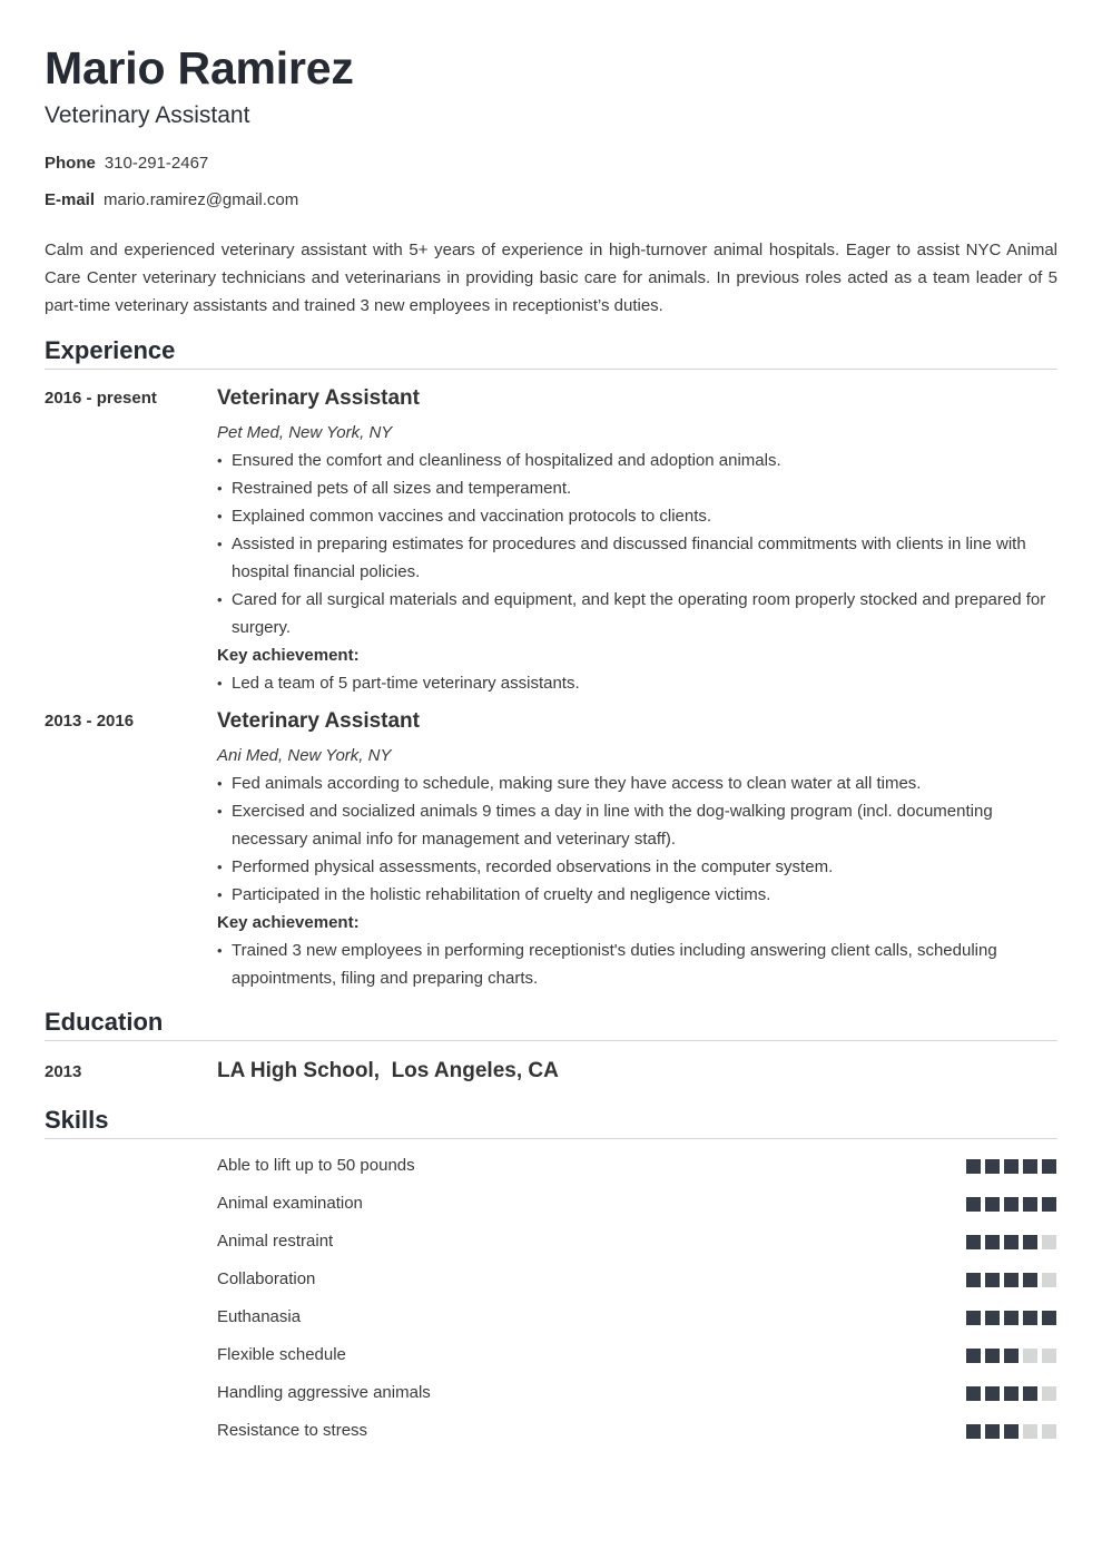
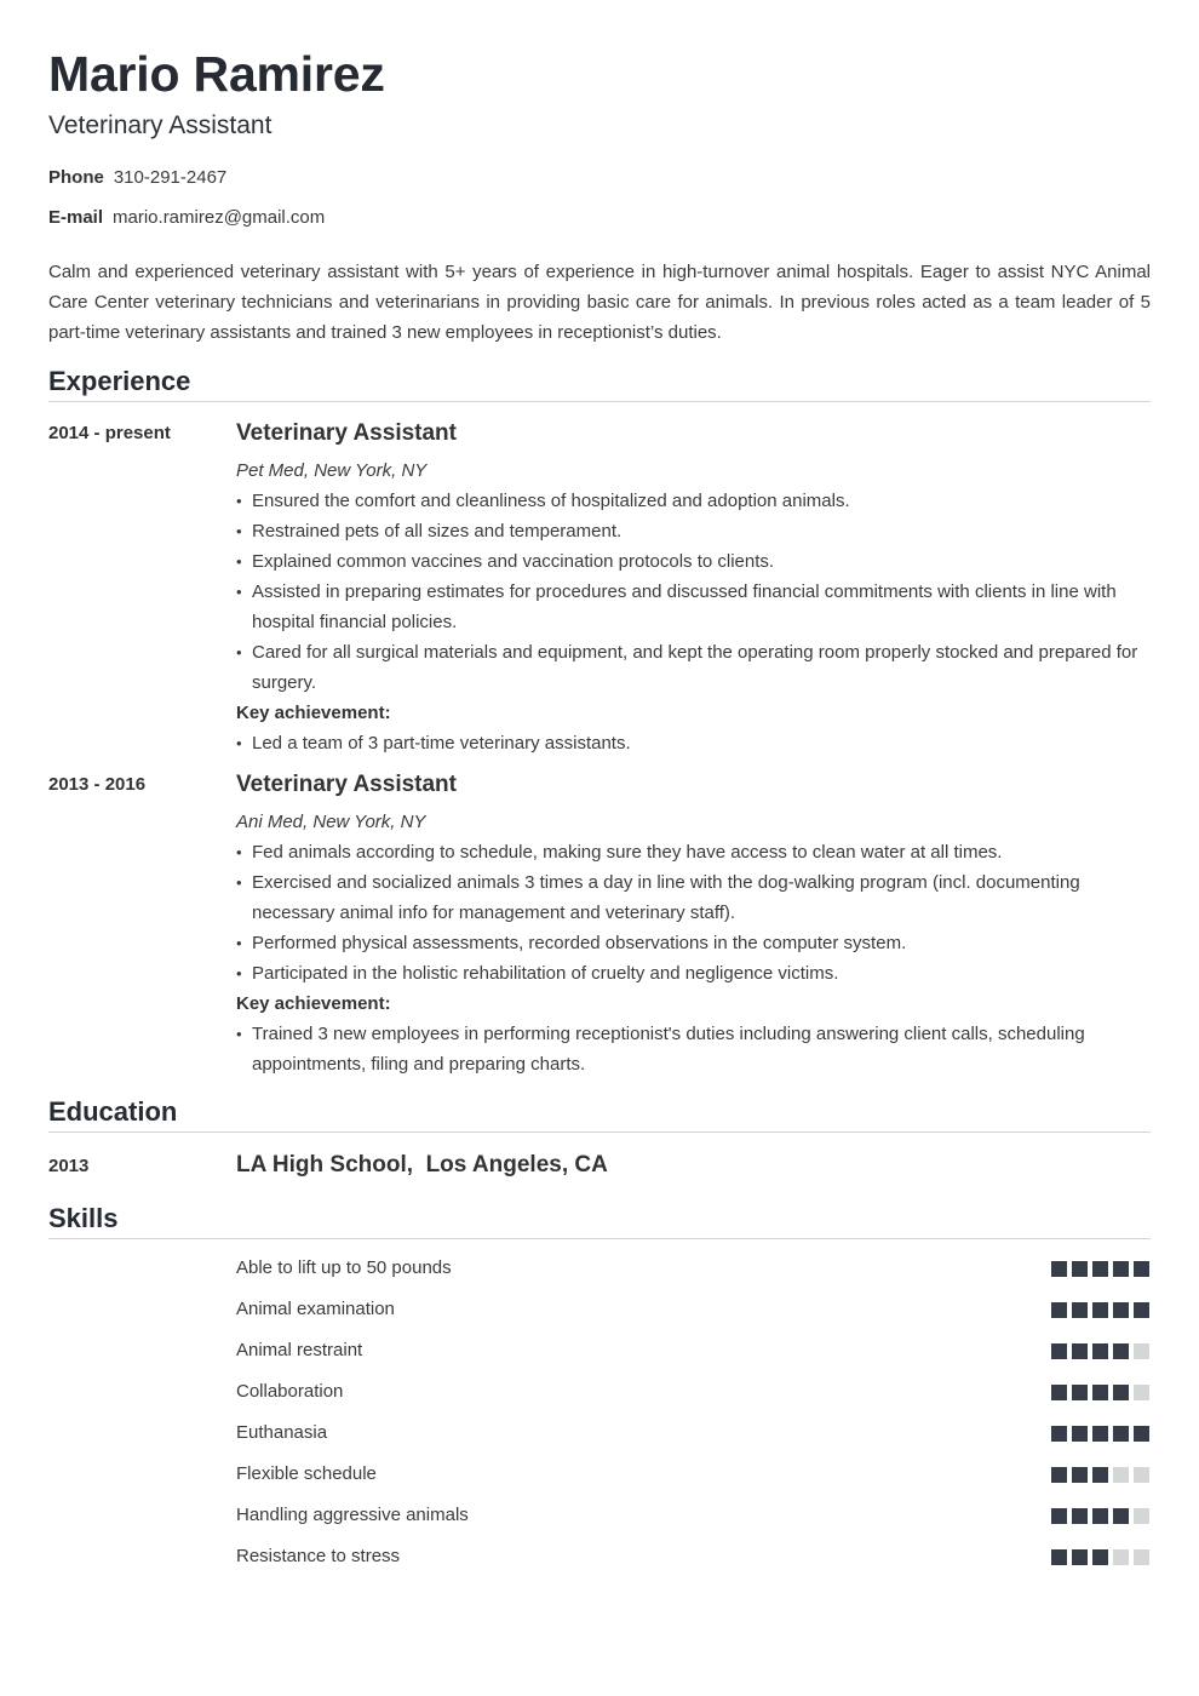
  Mario Ramirez
  Veterinary Assistant
  Phone
  310-291-2467
  E-mail
  mario.ramirez@gmail.com
  Calm and experienced veterinary assistant with 5+ years of experience in high-turnover animal hospitals. Eager to assist NYC Animal Care Center veterinary technicians and veterinarians in providing basic care for animals. In previous roles acted as a team leader of 5 part-time veterinary assistants and trained 3 new employees in receptionist’s duties.
  Experience
- 2016 - present
+ 2014 - present
  Veterinary Assistant
  Pet Med, New York, NY
  •
  Ensured the comfort and cleanliness of hospitalized and adoption animals.
  •
  Restrained pets of all sizes and temperament.
  •
  Explained common vaccines and vaccination protocols to clients.
  •
  Assisted in preparing estimates for procedures and discussed financial commitments with clients in line with hospital financial policies.
  •
  Cared for all surgical materials and equipment, and kept the operating room properly stocked and prepared for surgery.
  Key achievement:
  •
- Led a team of 5 part-time veterinary assistants.
+ Led a team of 3 part-time veterinary assistants.
  2013 - 2016
  Veterinary Assistant
  Ani Med, New York, NY
  •
  Fed animals according to schedule, making sure they have access to clean water at all times.
  •
- Exercised and socialized animals 9 times a day in line with the dog-walking program (incl. documenting necessary animal info for management and veterinary staff).
+ Exercised and socialized animals 3 times a day in line with the dog-walking program (incl. documenting necessary animal info for management and veterinary staff).
  •
  Performed physical assessments, recorded observations in the computer system.
  •
  Participated in the holistic rehabilitation of cruelty and negligence victims.
  Key achievement:
  •
  Trained 3 new employees in performing receptionist's duties including answering client calls, scheduling appointments, filing and preparing charts.
  Education
  2013
  LA High School, Los Angeles, CA
  Skills
  Able to lift up to 50 pounds
  Animal examination
  Animal restraint
  Collaboration
  Euthanasia
  Flexible schedule
  Handling aggressive animals
  Resistance to stress
